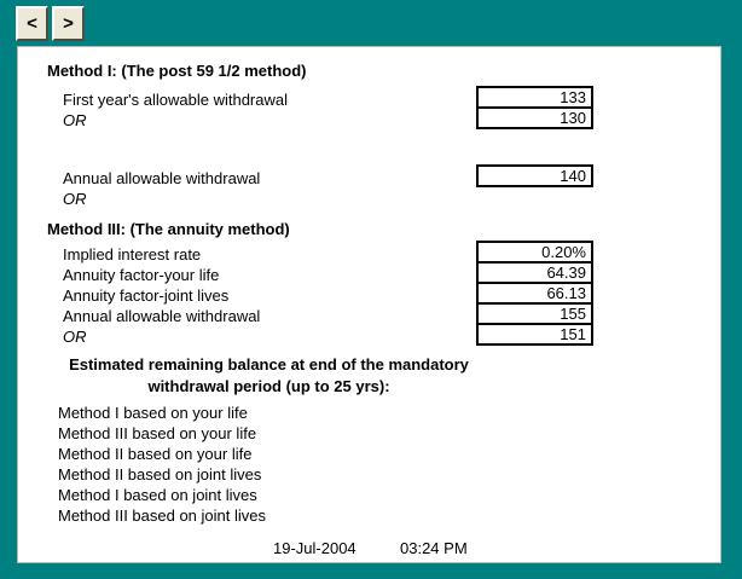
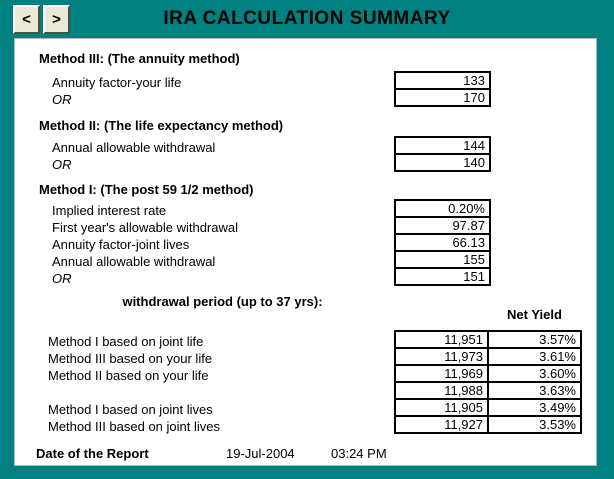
  <
  >
+ IRA CALCULATION SUMMARY
- Method I: (The post 59 1/2 method)
+ Method III: (The annuity method)
- First year's allowable withdrawal
+ Annuity factor-your life
  OR
  133
- 130
+ 170
+ Method II: (The life expectancy method)
  Annual allowable withdrawal
  OR
+ 144
  140
- Method III: (The annuity method)
+ Method I: (The post 59 1/2 method)
  Implied interest rate
- Annuity factor-your life
+ First year's allowable withdrawal
  Annuity factor-joint lives
  Annual allowable withdrawal
  OR
  0.20%
- 64.39
+ 97.87
  66.13
  155
  151
- Estimated remaining balance at end of the mandatory
- withdrawal period (up to 25 yrs):
+ withdrawal period (up to 37 yrs):
+ Net Yield
- Method I based on your life
+ Method I based on joint life
  Method III based on your life
  Method II based on your life
- Method II based on joint lives
  Method I based on joint lives
  Method III based on joint lives
+ 11,951	3.57%
+ 11,973	3.61%
+ 11,969	3.60%
+ 11,988	3.63%
+ 11,905	3.49%
+ 11,927	3.53%
+ Date of the Report
  19-Jul-2004
  03:24 PM
